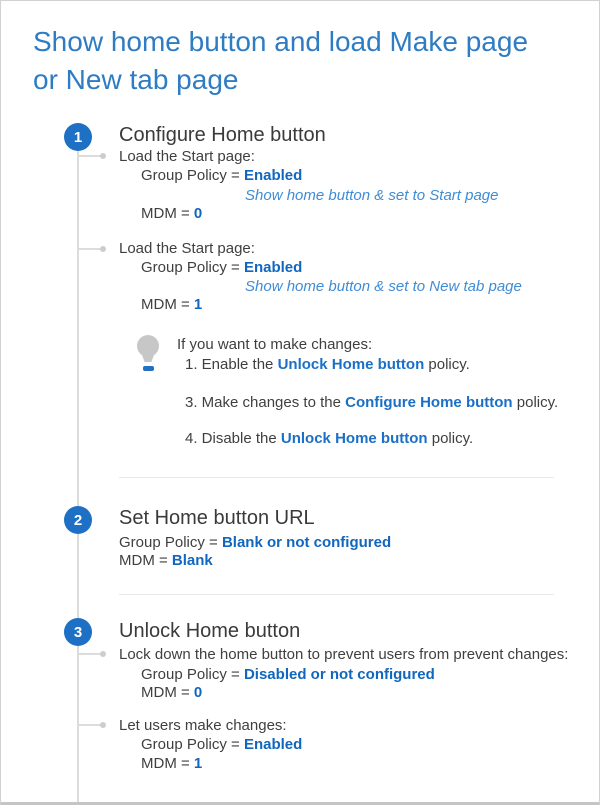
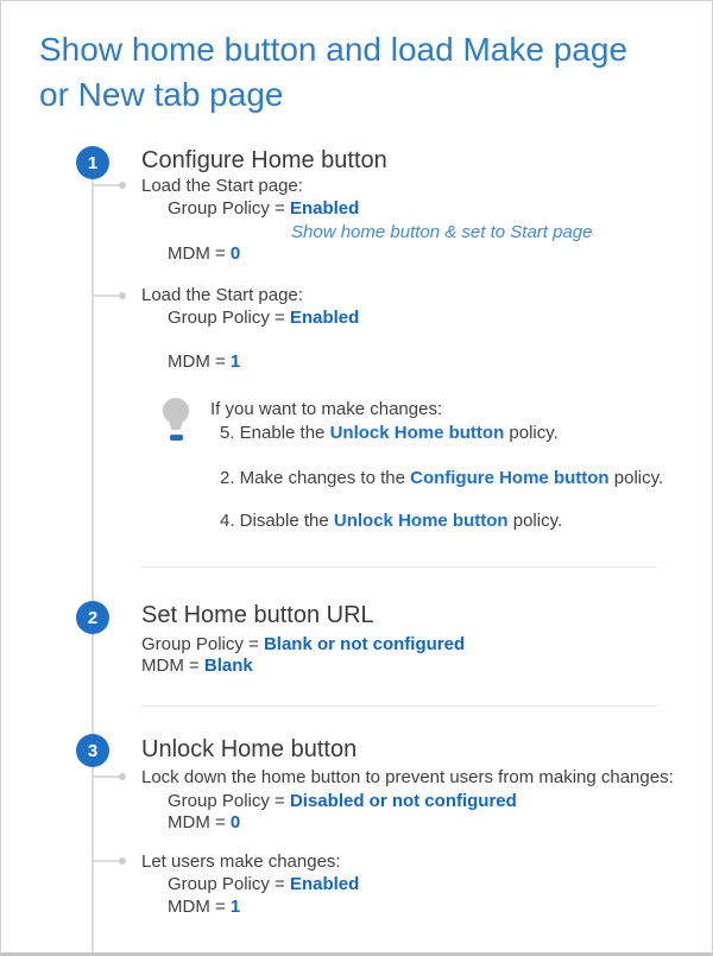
  Show home button and load Make page
  or New tab page
  1
  Configure Home button
  Load the Start page:
  Group Policy = Enabled
  Show home button & set to Start page
  MDM = 0
  Load the Start page:
  Group Policy = Enabled
- Show home button & set to New tab page
  MDM = 1
  If you want to make changes:
- 1. Enable the Unlock Home button policy.
+ 5. Enable the Unlock Home button policy.
- 3. Make changes to the Configure Home button policy.
+ 2. Make changes to the Configure Home button policy.
  4. Disable the Unlock Home button policy.
  2
  Set Home button URL
  Group Policy = Blank or not configured
  MDM = Blank
  3
  Unlock Home button
- Lock down the home button to prevent users from prevent changes:
+ Lock down the home button to prevent users from making changes:
  Group Policy = Disabled or not configured
  MDM = 0
  Let users make changes:
  Group Policy = Enabled
  MDM = 1
